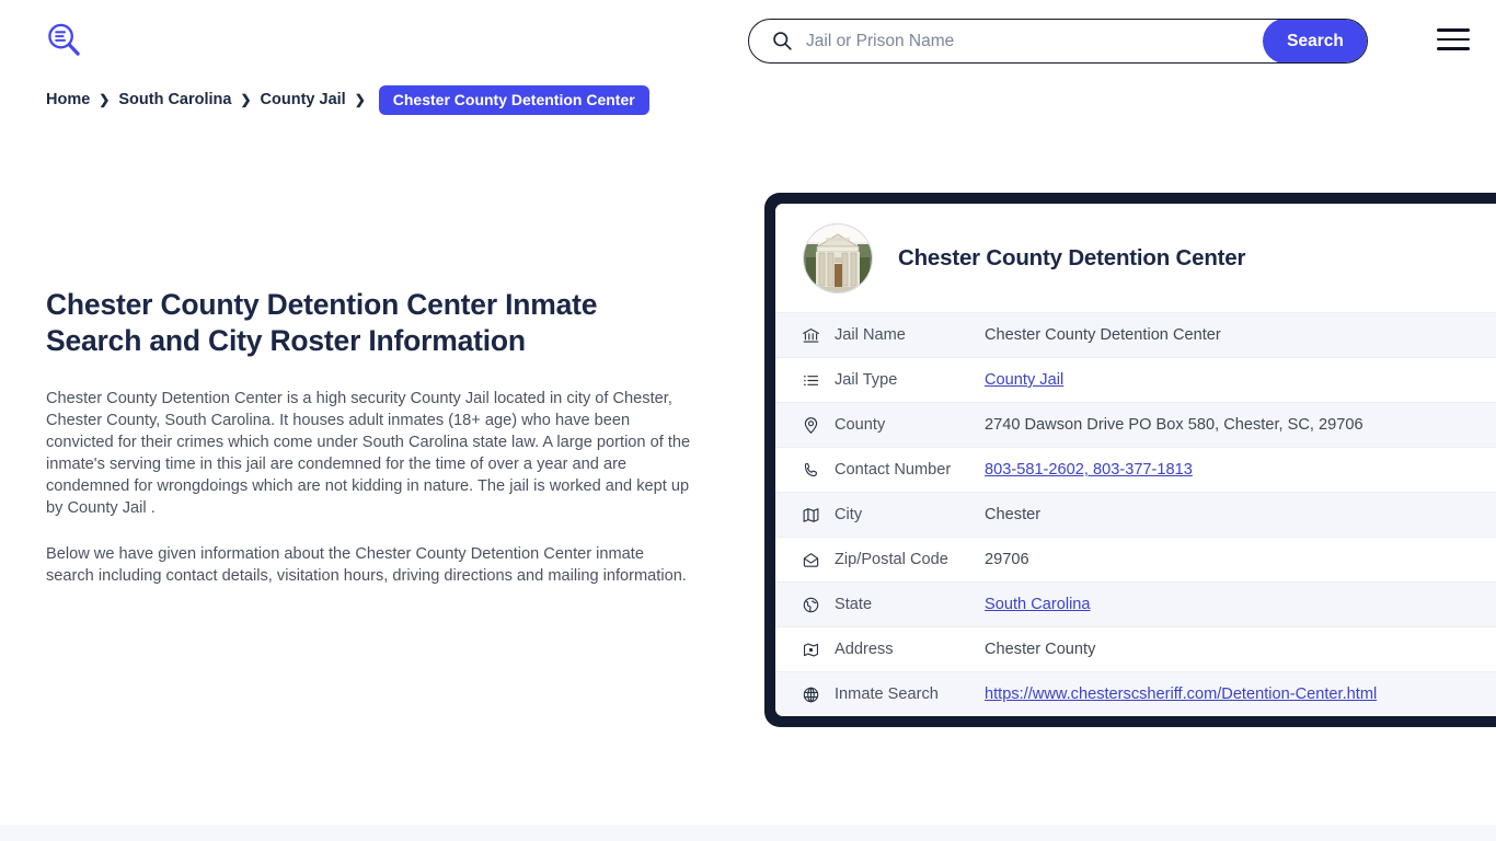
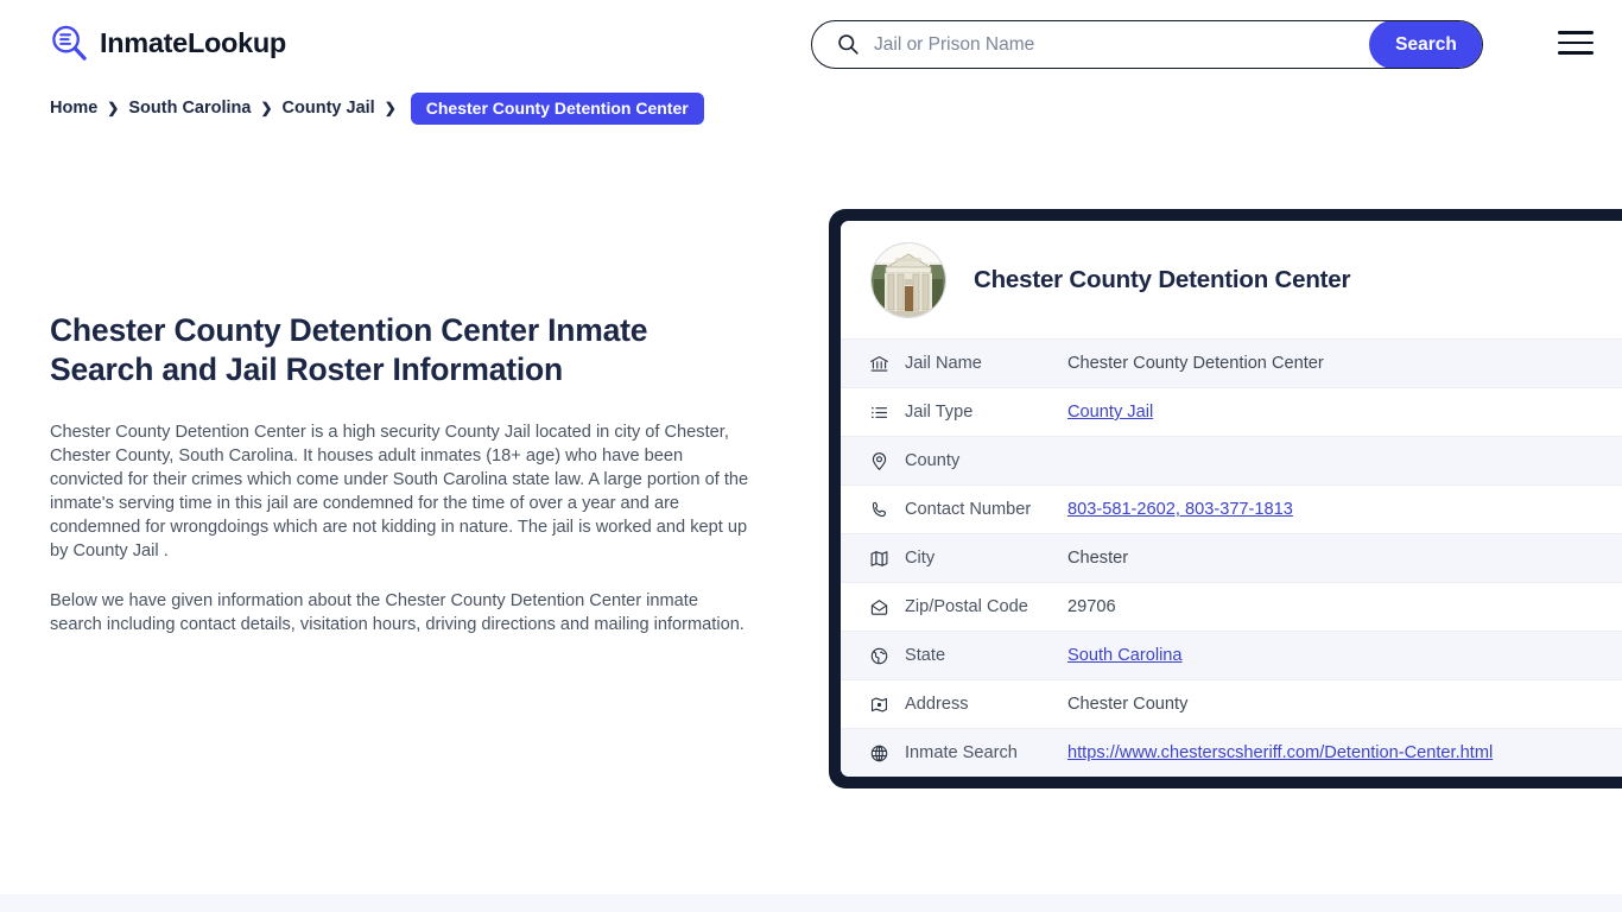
+ InmateLookup
  Jail or Prison Name
  Search
  Home
  ❯
  South Carolina
  ❯
  County Jail
  ❯
  Chester County Detention Center
- Chester County Detention Center Inmate Search and City Roster Information
+ Chester County Detention Center Inmate Search and Jail Roster Information
  Chester County Detention Center is a high security County Jail located in city of Chester, Chester County, South Carolina. It houses adult inmates (18+ age) who have been convicted for their crimes which come under South Carolina state law. A large portion of the inmate's serving time in this jail are condemned for the time of over a year and are condemned for wrongdoings which are not kidding in nature. The jail is worked and kept up by County Jail .
  Below we have given information about the Chester County Detention Center inmate search including contact details, visitation hours, driving directions and mailing information.
  Chester County Detention Center
  Jail Name
  Chester County Detention Center
  Jail Type
  County Jail
  County
- 2740 Dawson Drive PO Box 580, Chester, SC, 29706
  Contact Number
  803-581-2602, 803-377-1813
  City
  Chester
  Zip/Postal Code
  29706
  State
  South Carolina
  Address
  Chester County
  Inmate Search
  https://www.chesterscsheriff.com/Detention-Center.html
